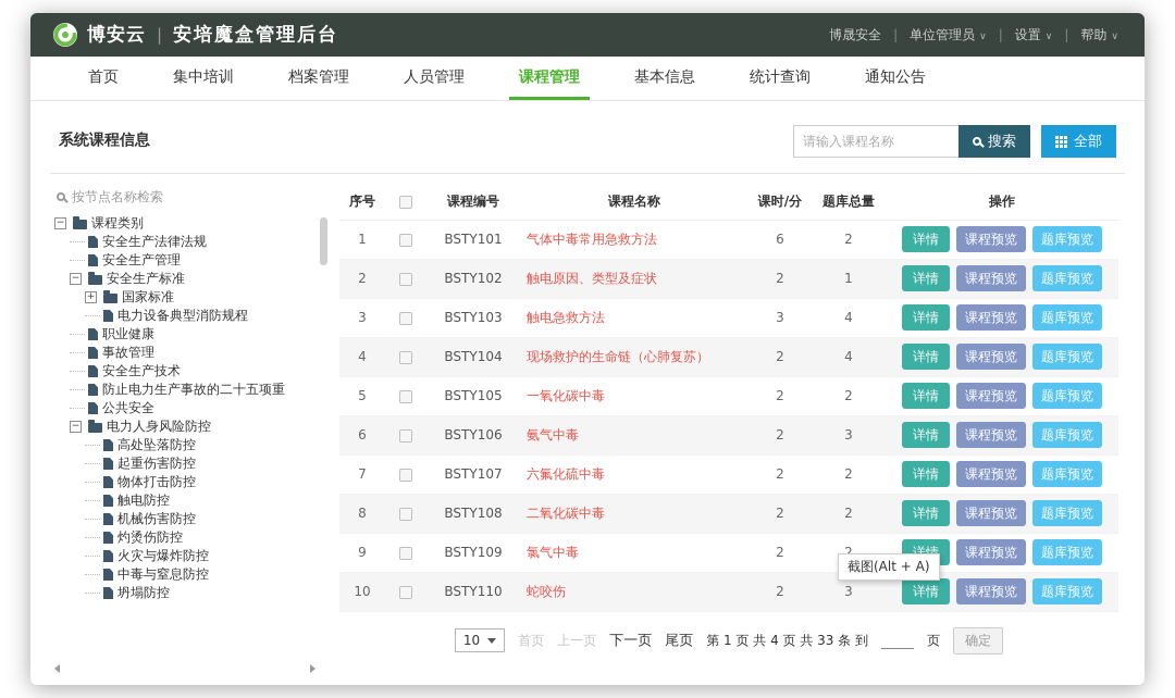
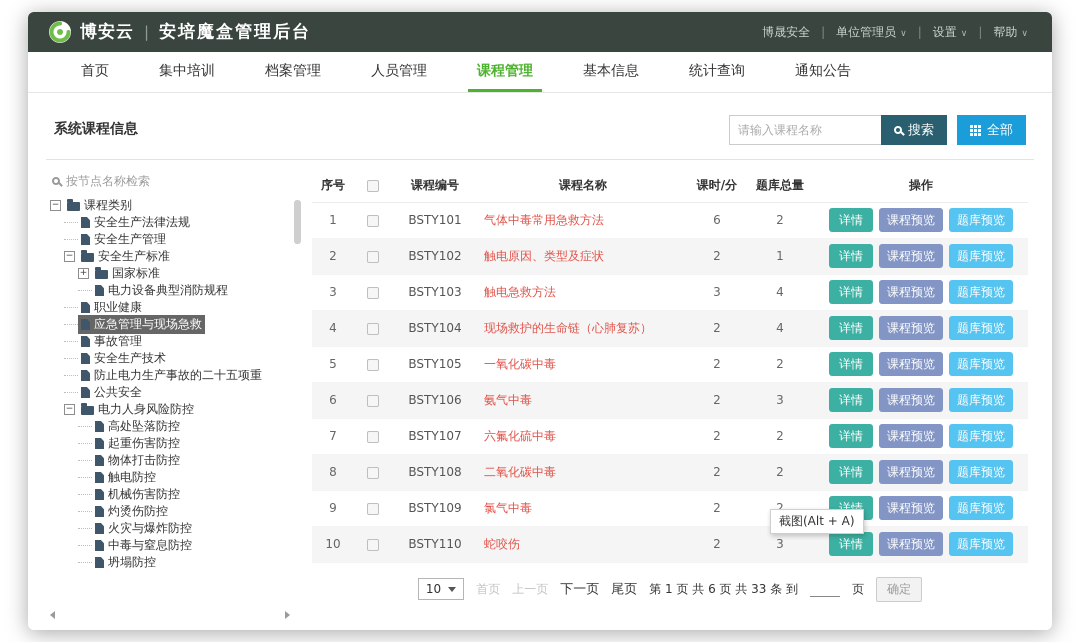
  博安云
  安培魔盒管理后台
  博晟安全
  单位管理员
  设置
  帮助
  首页
  集中培训
  档案管理
  人员管理
  课程管理
  基本信息
  统计查询
  通知公告
  系统课程信息
  请输入课程名称
  搜索
  全部
  按节点名称检索
  −
  课程类别
  安全生产法律法规
  安全生产管理
  −
  安全生产标准
  +
  国家标准
  电力设备典型消防规程
  职业健康
+ 应急管理与现场急救
  事故管理
  安全生产技术
  防止电力生产事故的二十五项重
  公共安全
  −
  电力人身风险防控
  高处坠落防控
  起重伤害防控
  物体打击防控
  触电防控
  机械伤害防控
  灼烫伤防控
  火灾与爆炸防控
  中毒与窒息防控
  坍塌防控
  序号		课程编号	课程名称	课时/分	题库总量	操作
  1		BSTY101	气体中毒常用急救方法	6	2	详情 课程预览 题库预览
  2		BSTY102	触电原因、类型及症状	2	1	详情 课程预览 题库预览
  3		BSTY103	触电急救方法	3	4	详情 课程预览 题库预览
  4		BSTY104	现场救护的生命链（心肺复苏）	2	4	详情 课程预览 题库预览
  5		BSTY105	一氧化碳中毒	2	2	详情 课程预览 题库预览
  6		BSTY106	氨气中毒	2	3	详情 课程预览 题库预览
  7		BSTY107	六氟化硫中毒	2	2	详情 课程预览 题库预览
  8		BSTY108	二氧化碳中毒	2	2	详情 课程预览 题库预览
  9		BSTY109	氯气中毒	2	2	详情 课程预览 题库预览
  10		BSTY110	蛇咬伤	2	3	详情 课程预览 题库预览
  10
  首页
  上一页
  下一页
  尾页
- 第 1 页 共 4 页 共 33 条 到
+ 第 1 页 共 6 页 共 33 条 到
  页
  确定
  截图(Alt + A)
